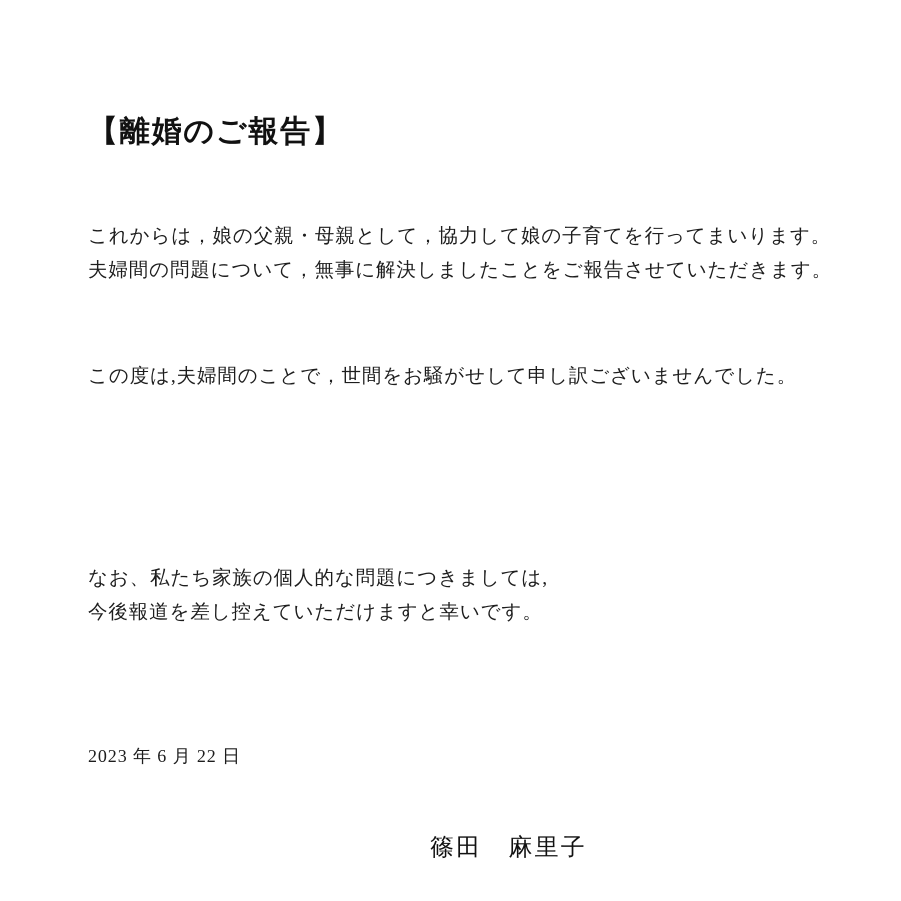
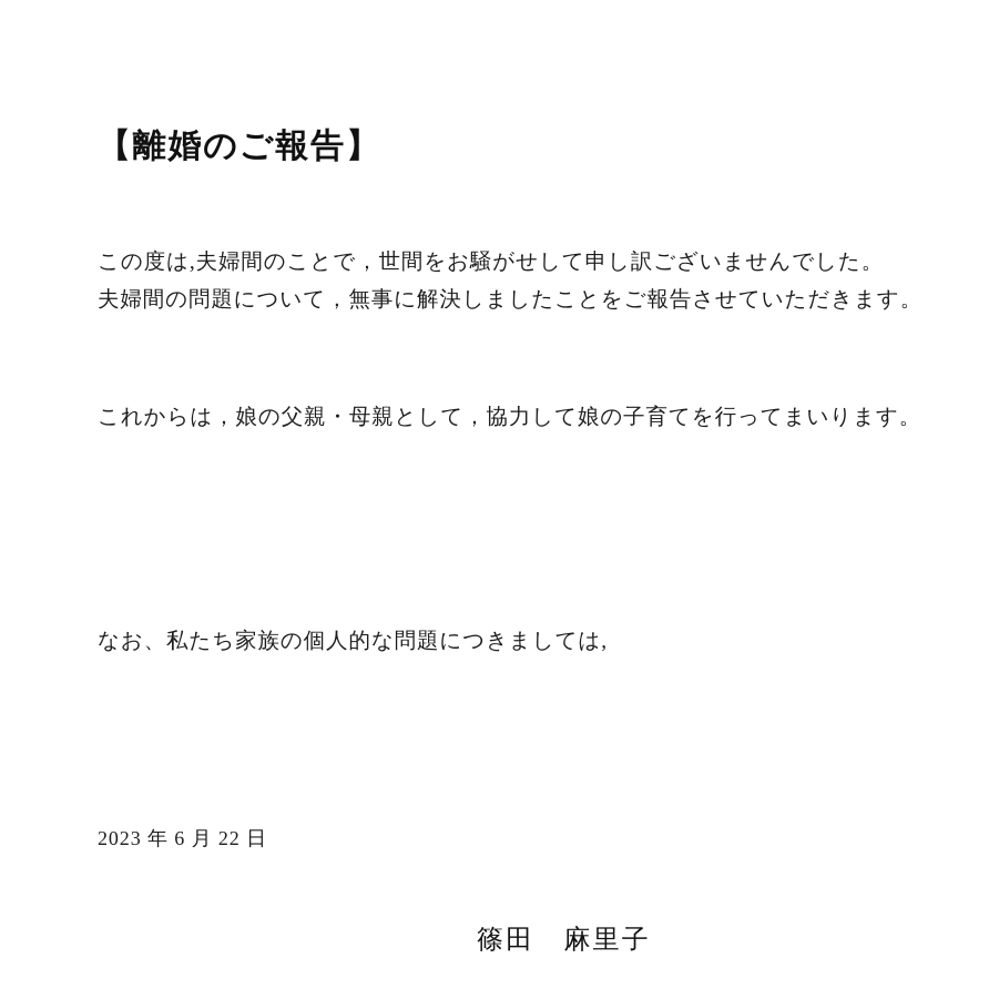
  【離婚のご報告】
- これからは，娘の父親・母親として，協力して娘の子育てを行ってまいります。
+ この度は,夫婦間のことで，世間をお騒がせして申し訳ございませんでした。
  夫婦間の問題について，無事に解決しましたことをご報告させていただきます。
- この度は,夫婦間のことで，世間をお騒がせして申し訳ございませんでした。
+ これからは，娘の父親・母親として，協力して娘の子育てを行ってまいります。
  なお、私たち家族の個人的な問題につきましては,
- 今後報道を差し控えていただけますと幸いです。
  2023 年 6 月 22 日
  篠田 麻里子
